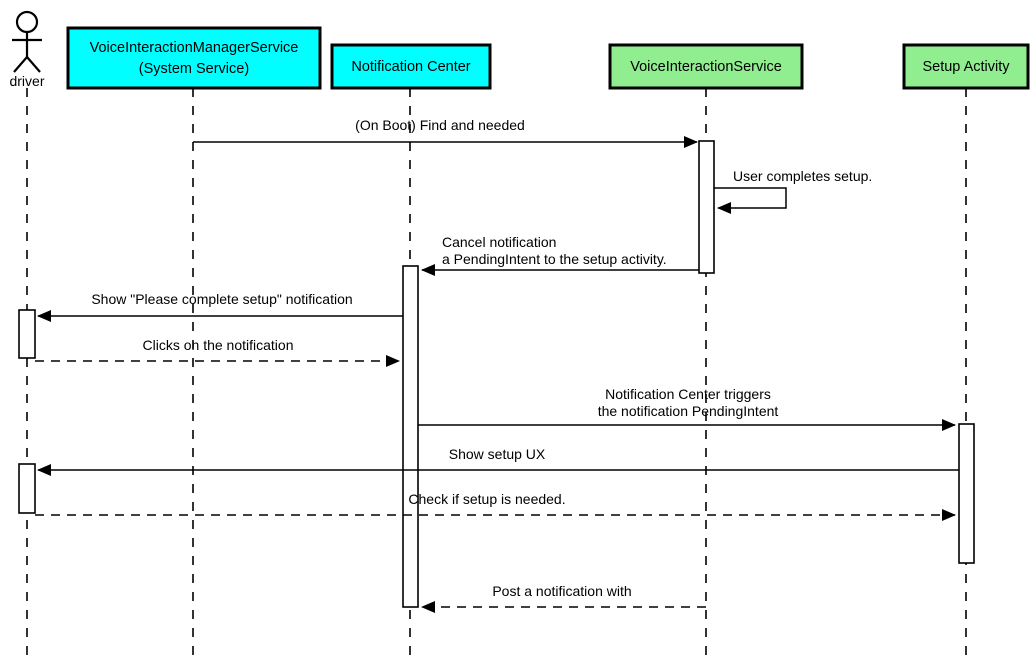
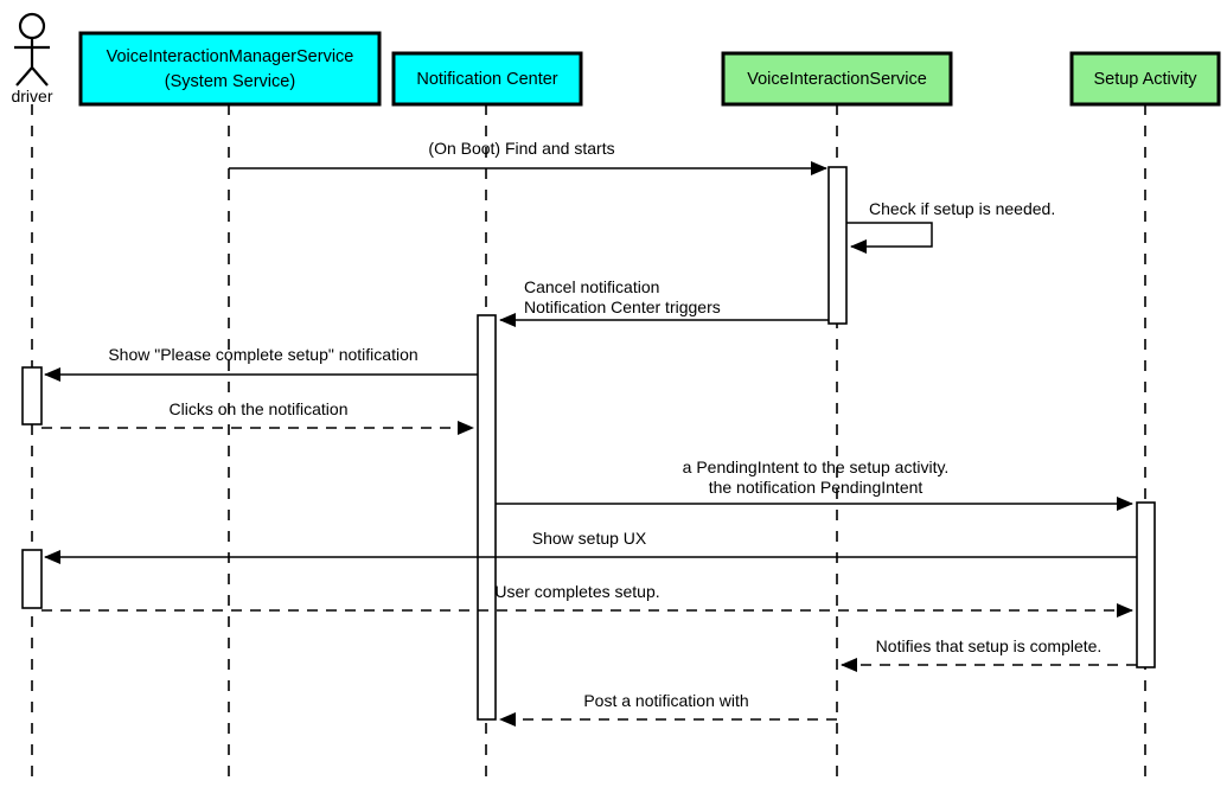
  driver
  VoiceInteractionManagerService
  (System Service)
  Notification Center
  VoiceInteractionService
  Setup Activity
- (On Boot) Find and needed
+ (On Boot) Find and starts
- User completes setup.
+ Check if setup is needed.
  Cancel notification
- a PendingIntent to the setup activity.
+ Notification Center triggers
  Show "Please complete setup" notification
  Clicks on the notification
- Notification Center triggers
+ a PendingIntent to the setup activity.
  the notification PendingIntent
  Show setup UX
- Check if setup is needed.
+ User completes setup.
+ Notifies that setup is complete.
  Post a notification with
